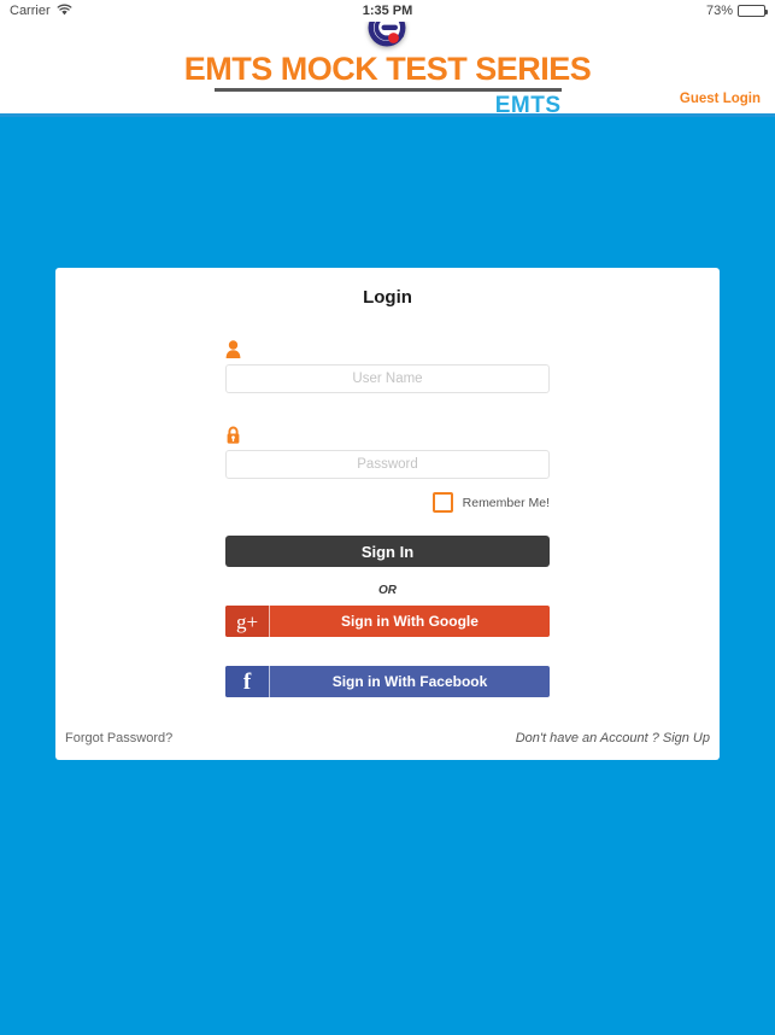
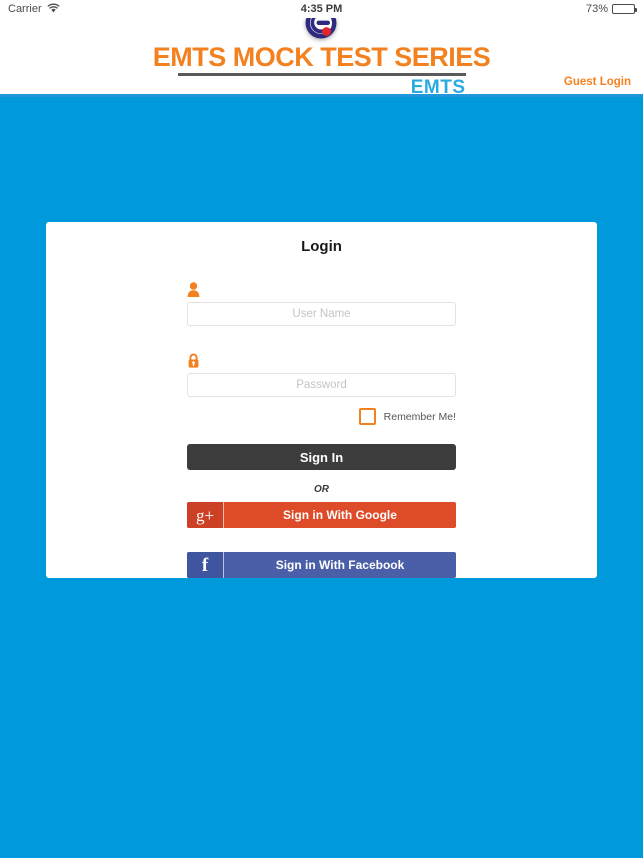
  Carrier
- 1:35 PM
+ 4:35 PM
  73%
  EMTS MOCK TEST SERIES
  EMTS
  Guest Login
  Login
  User Name
  Password
  Remember Me!
  Sign In
  OR
  g+
  Sign in With Google
  f
  Sign in With Facebook
- Forgot Password?
- Don't have an Account ? Sign Up
